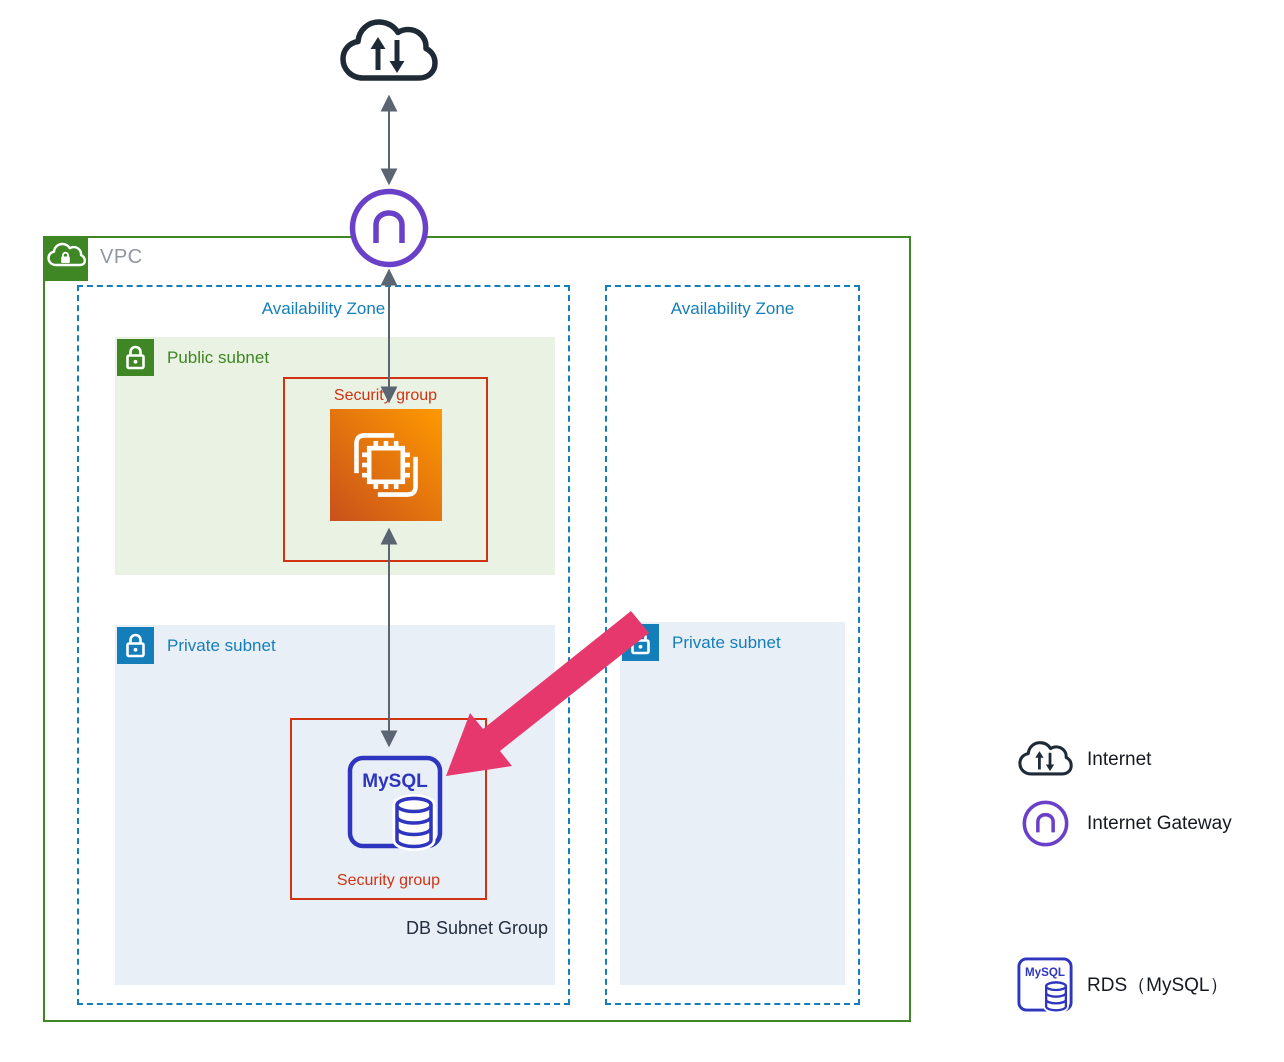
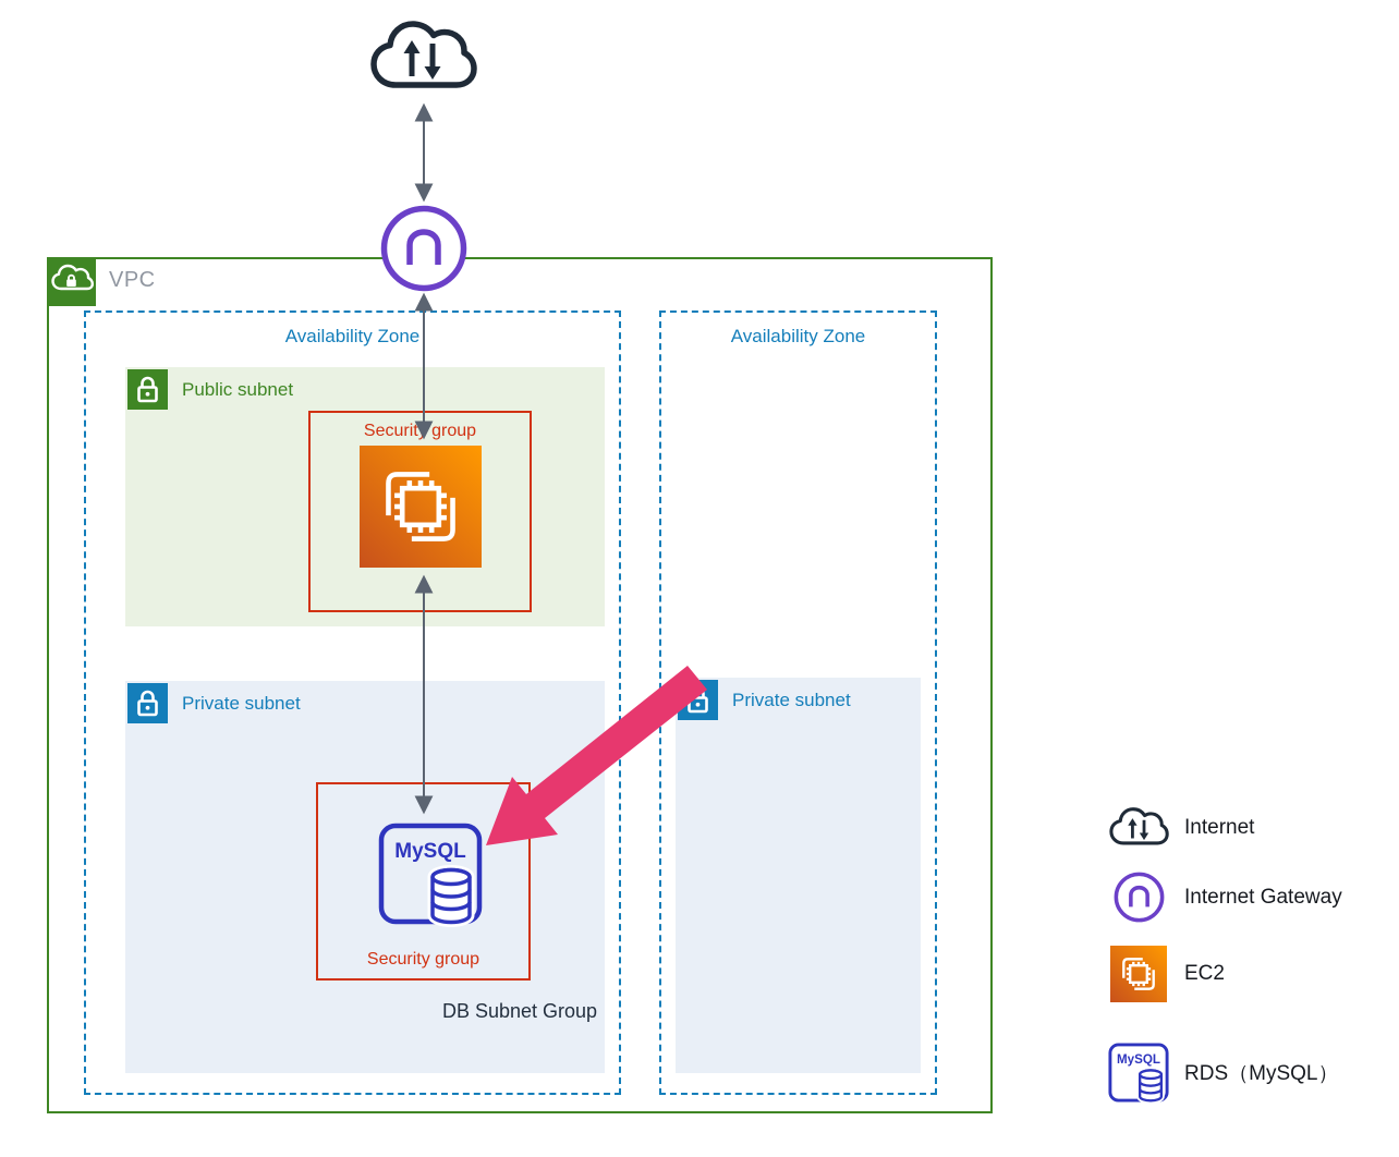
  VPC
  Availability Zone
  Availability Zone
  Public subnet
  Private subnet
  Private subnet
  Security group
  Security group
  MySQL
  DB Subnet Group
  Internet
  Internet Gateway
+ EC2
  MySQL
  RDS（MySQL）
